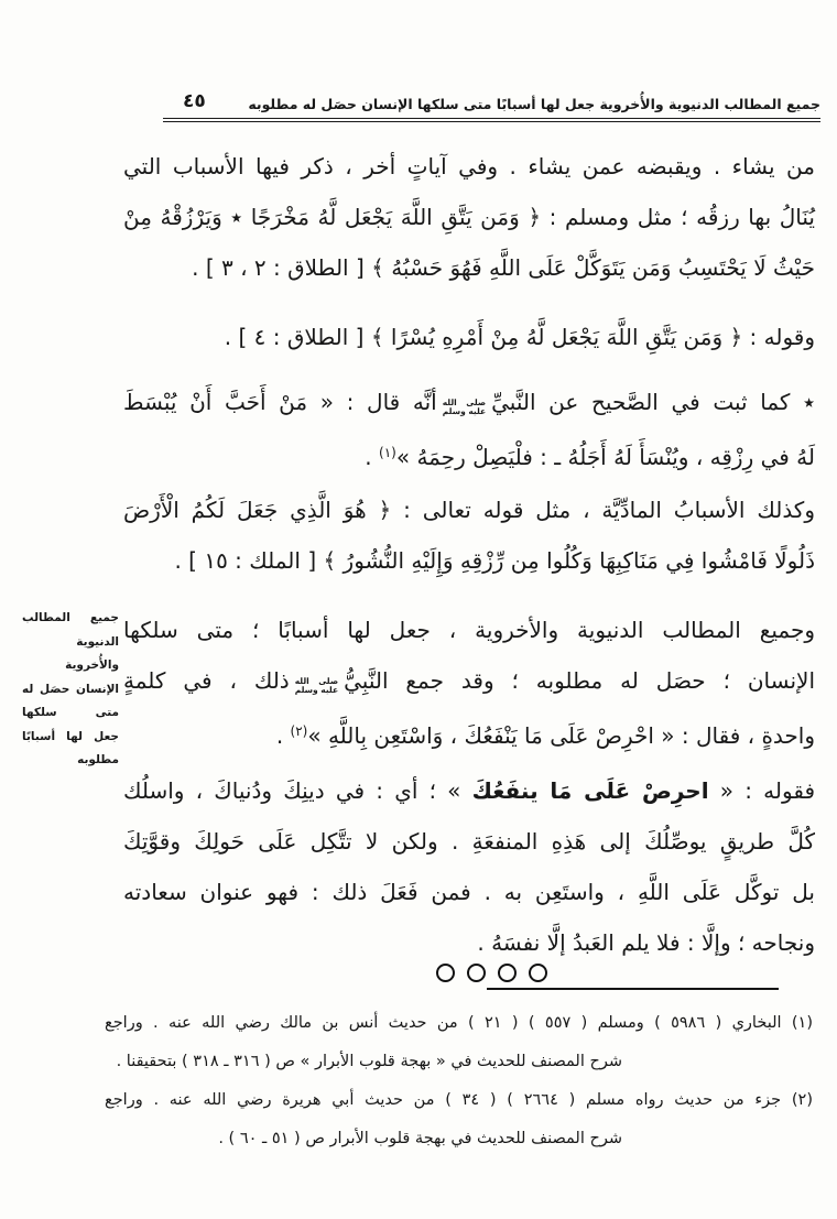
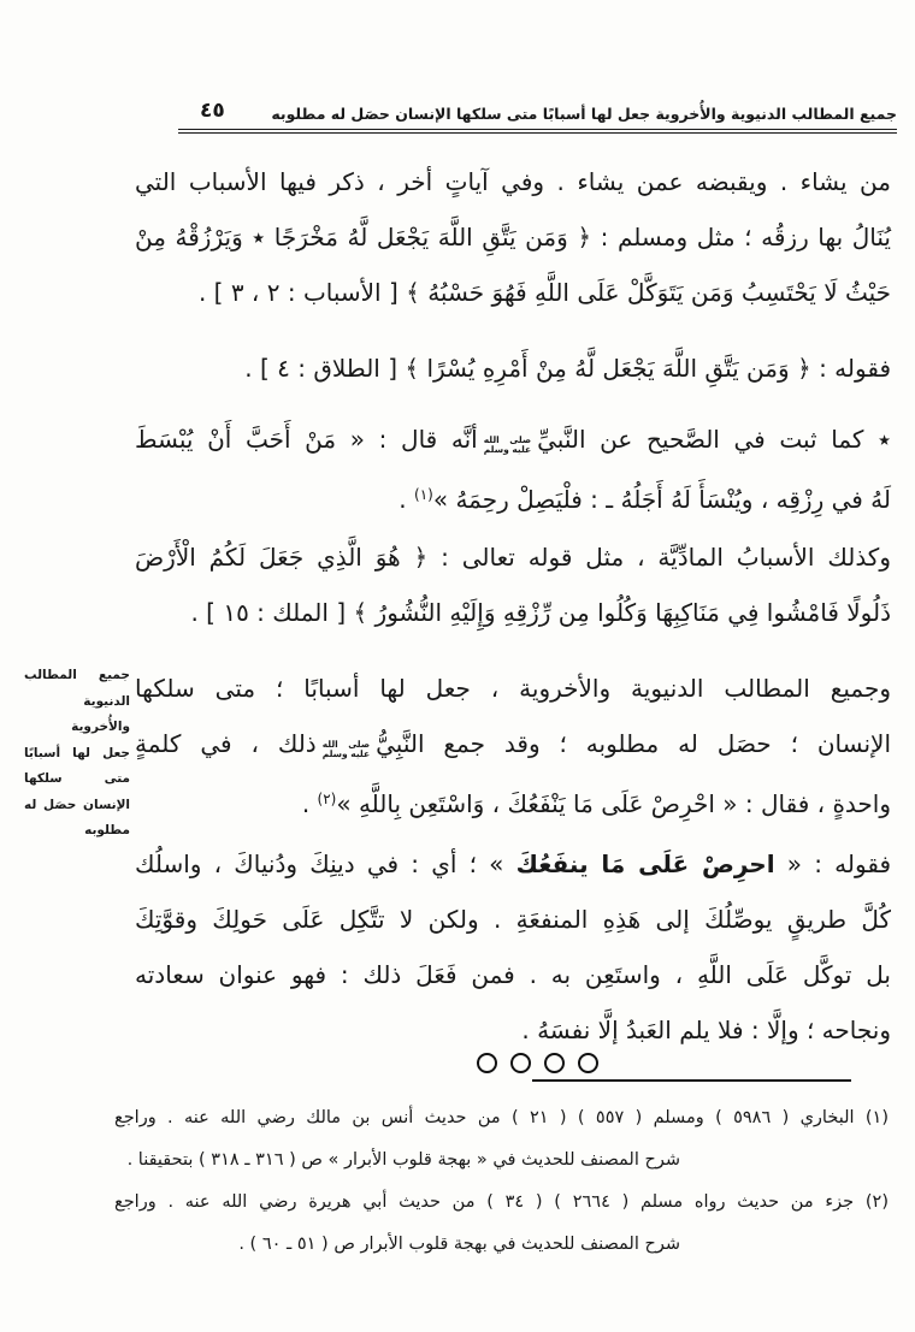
  جميع المطالب الدنيوية والأُخروية جعل لها أسبابًا متى سلكها الإنسان حصَل له مطلوبه
  ٤٥
  من يشاء . ويقبضه عمن يشاء . وفي آياتٍ أخر ، ذكر فيها الأسباب التي
  يُنَالُ بها رزقُه ؛ مثل ومسلم : ﴿ وَمَن يَتَّقِ اللَّهَ يَجْعَل لَّهُ مَخْرَجًا ٭ وَيَرْزُقْهُ مِنْ
- حَيْثُ لَا يَحْتَسِبُ وَمَن يَتَوَكَّلْ عَلَى اللَّهِ فَهُوَ حَسْبُهُ ﴾ [ الطلاق : ٢ ، ٣ ] .
+ حَيْثُ لَا يَحْتَسِبُ وَمَن يَتَوَكَّلْ عَلَى اللَّهِ فَهُوَ حَسْبُهُ ﴾ [ الأسباب : ٢ ، ٣ ] .
- وقوله : ﴿ وَمَن يَتَّقِ اللَّهَ يَجْعَل لَّهُ مِنْ أَمْرِهِ يُسْرًا ﴾ [ الطلاق : ٤ ] .
+ فقوله : ﴿ وَمَن يَتَّقِ اللَّهَ يَجْعَل لَّهُ مِنْ أَمْرِهِ يُسْرًا ﴾ [ الطلاق : ٤ ] .
  ٭ كما ثبت في الصَّحيح عن النَّبيِّ
  صلى الله
  عليه وسلم
  أنَّه قال : « مَنْ أَحَبَّ أَنْ يُبْسَطَ
  لَهُ في رِزْقِه ، ويُنْسَأَ لَهُ أَجَلُهُ ـ : فلْيَصِلْ رحِمَهُ »(١) .
  وكذلك الأسبابُ المادِّيَّة ، مثل قوله تعالى : ﴿ هُوَ الَّذِي جَعَلَ لَكُمُ الْأَرْضَ
  ذَلُولًا فَامْشُوا فِي مَنَاكِبِهَا وَكُلُوا مِن رِّزْقِهِ وَإِلَيْهِ النُّشُورُ ﴾ [ الملك : ١٥ ] .
  وجميع المطالب الدنيوية والأخروية ، جعل لها أسبابًا ؛ متى سلكها
  الإنسان ؛ حصَل له مطلوبه ؛ وقد جمع النَّبِيُّ
  صلى الله
  عليه وسلم
  ذلك ، في كلمةٍ
  واحدةٍ ، فقال : « احْرِصْ عَلَى مَا يَنْفَعُكَ ، وَاسْتَعِن بِاللَّهِ »(٢) .
  فقوله : « احرِصْ عَلَى مَا ينفَعُكَ » ؛ أي : في دينِكَ ودُنياكَ ، واسلُك
  كُلَّ طريقٍ يوصِّلُكَ إلى هَذِهِ المنفعَةِ . ولكن لا تتَّكِل عَلَى حَولِكَ وقوَّتِكَ
  بل توكَّل عَلَى اللَّهِ ، واستَعِن به . فمن فَعَلَ ذلك : فهو عنوان سعادته
  ونجاحه ؛ وإلَّا : فلا يلم العَبدُ إلَّا نفسَهُ .
  جميع المطالب
  الدنيوية والأُخروية
- الإنسان حصَل له
+ جعل لها أسبابًا
  متى سلكها
- جعل لها أسبابًا
+ الإنسان حصَل له
  مطلوبه
  (١) البخاري ( ٥٩٨٦ ) ومسلم ( ٥٥٧ ) ( ٢١ ) من حديث أنس بن مالك رضي الله عنه . وراجع
  شرح المصنف للحديث في « بهجة قلوب الأبرار » ص ( ٣١٦ ـ ٣١٨ ) بتحقيقنا .
  (٢) جزء من حديث رواه مسلم ( ٢٦٦٤ ) ( ٣٤ ) من حديث أبي هريرة رضي الله عنه . وراجع
  شرح المصنف للحديث في بهجة قلوب الأبرار ص ( ٥١ ـ ٦٠ ) .
